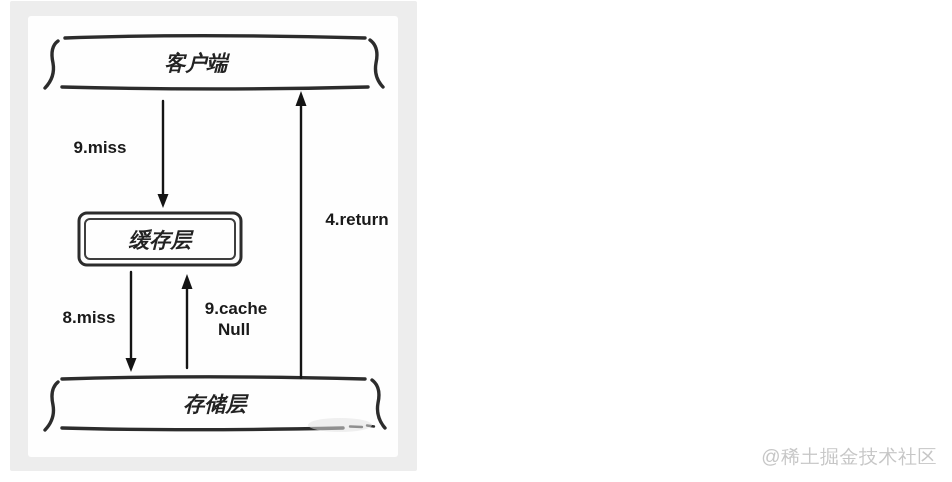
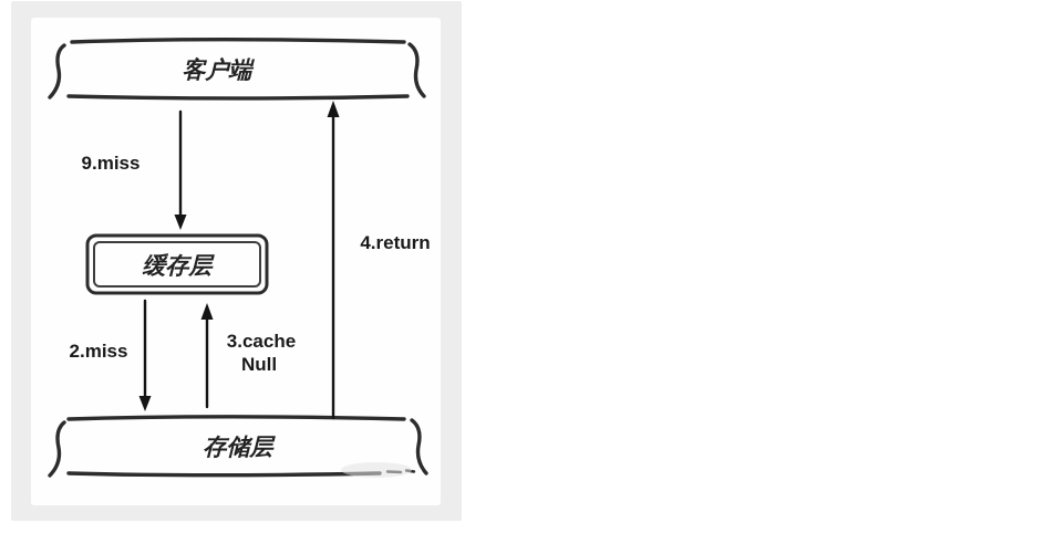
  客户端
  缓存层
  存储层
  9.miss
- 8.miss
+ 2.miss
- 9.cache
+ 3.cache
  Null
  4.return
- @稀土掘金技术社区
